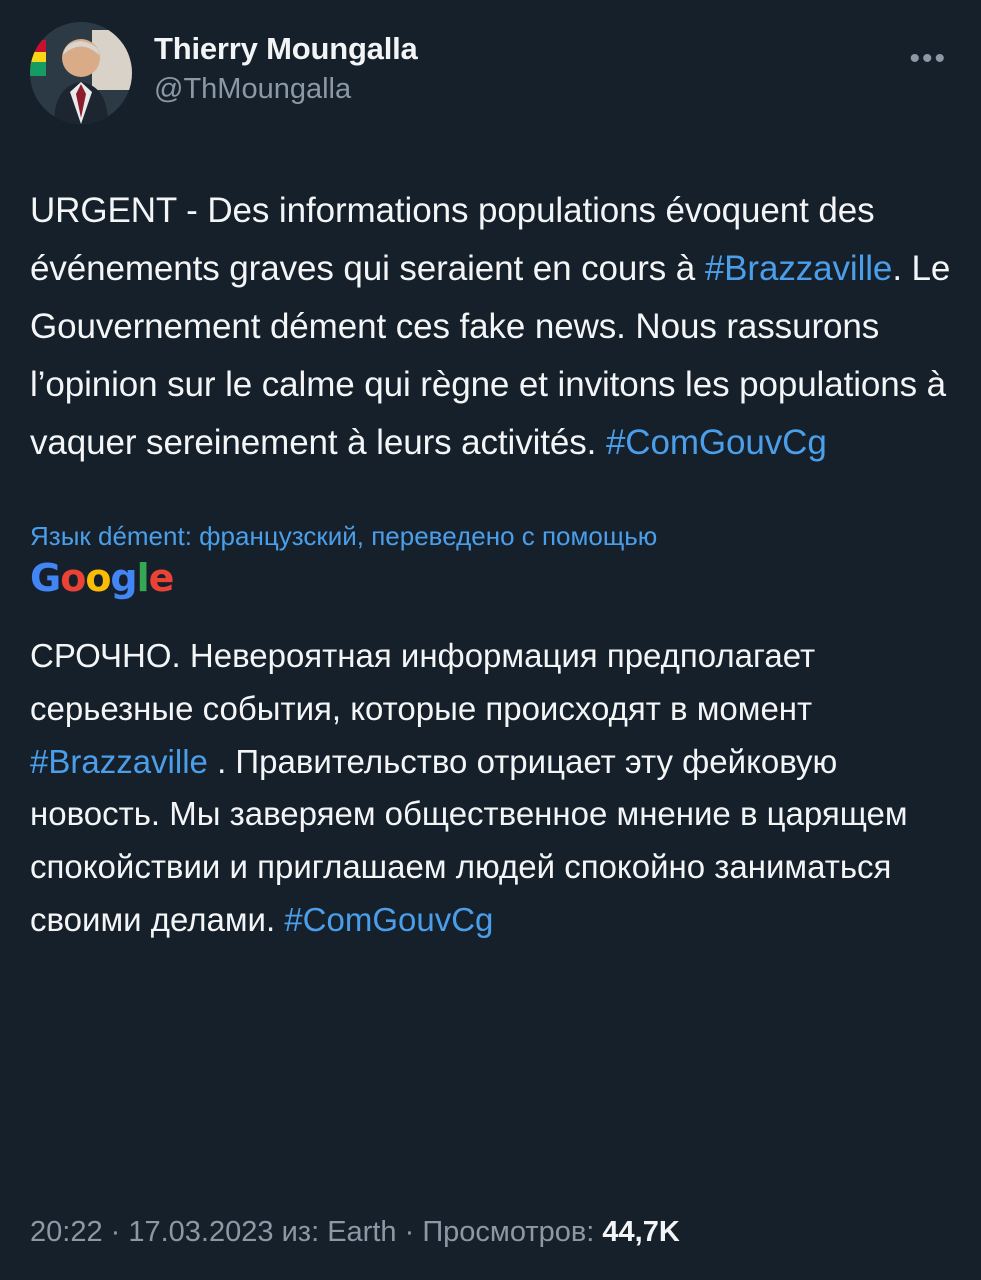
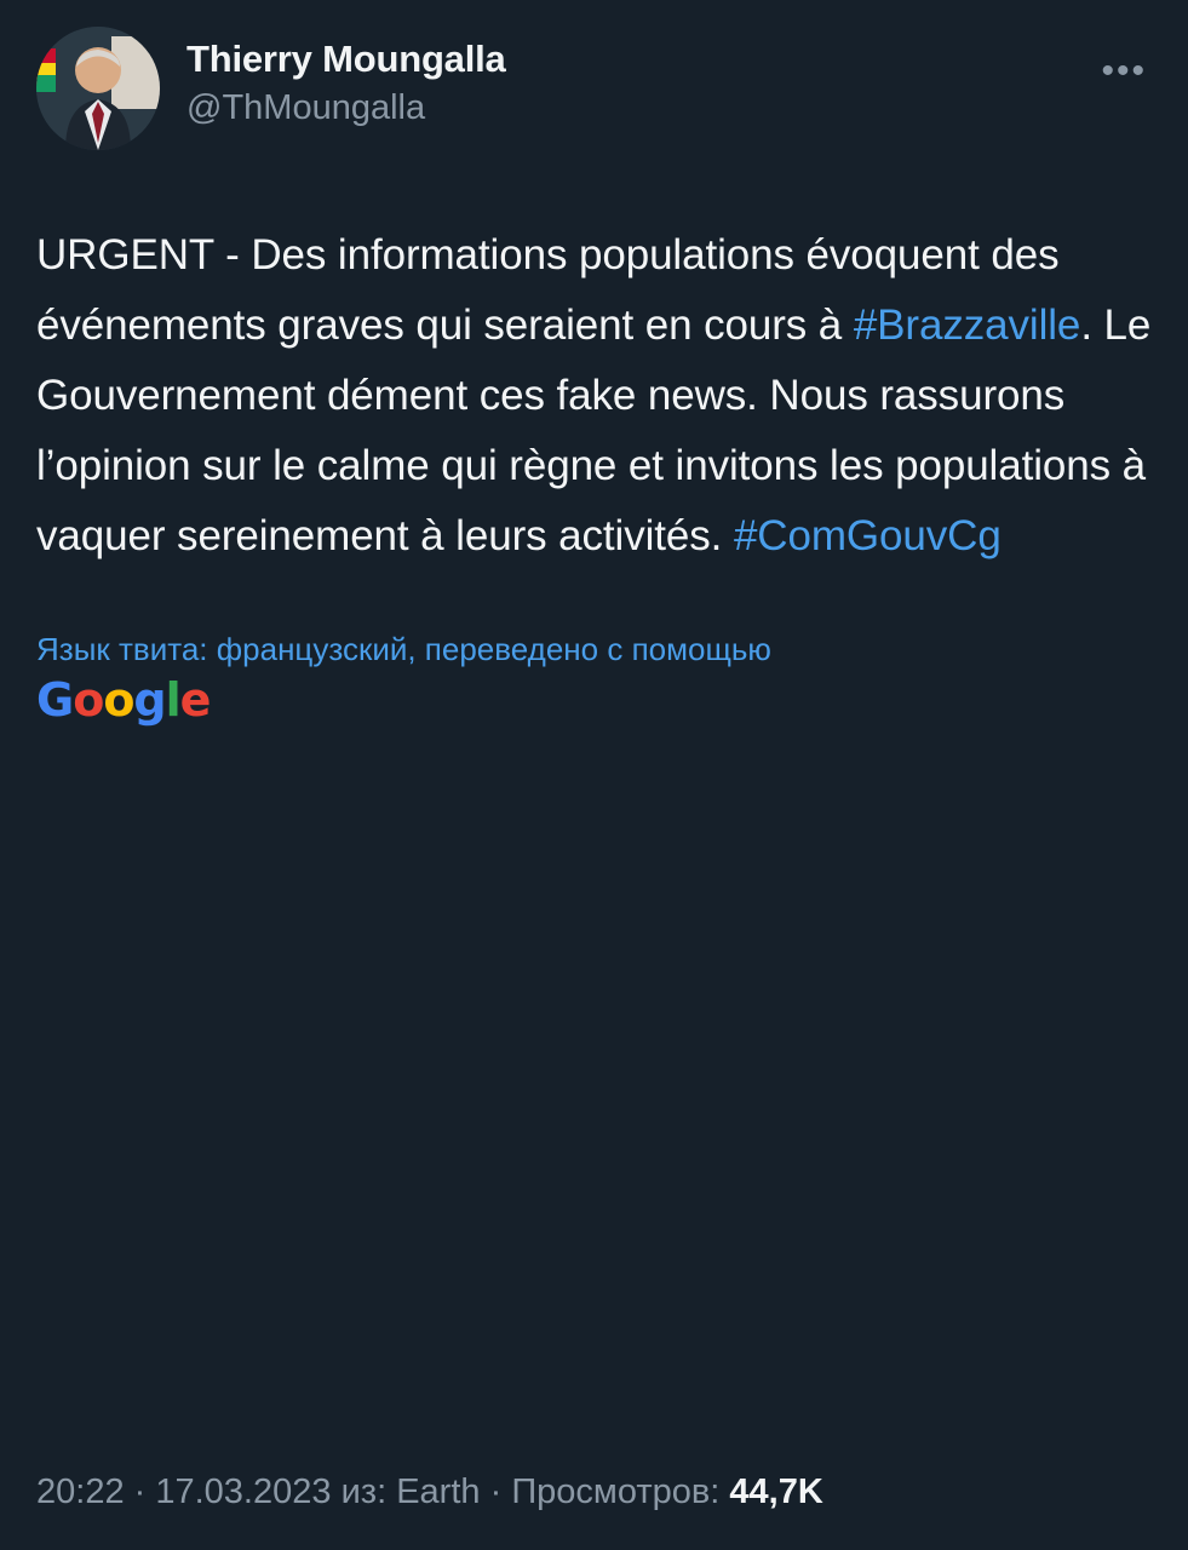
  Thierry Moungalla
  @ThMoungalla
  •••
  URGENT - Des informations populations évoquent des événements graves qui seraient en cours à #Brazzaville. Le Gouvernement dément ces fake news. Nous rassurons l’opinion sur le calme qui règne et invitons les populations à vaquer sereinement à leurs activités. #ComGouvCg
- Язык dément: французский, переведено с помощью
+ Язык твита: французский, переведено с помощью
  Google
- СРОЧНО. Невероятная информация предполагает серьезные события, которые происходят в момент #Brazzaville . Правительство отрицает эту фейковую новость. Мы заверяем общественное мнение в царящем спокойствии и приглашаем людей спокойно заниматься своими делами. #ComGouvCg
  20:22 · 17.03.2023 из: Earth · Просмотров: 44,7K
